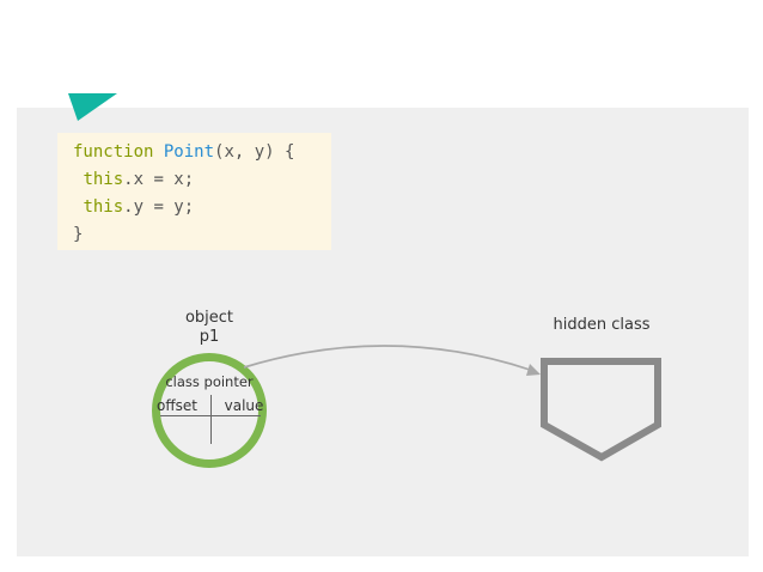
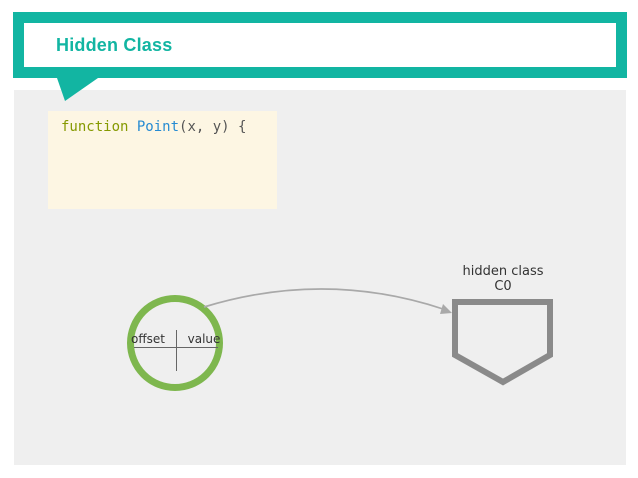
+ Hidden Class
  function Point(x, y) {
- this.x = x;
- this.y = y;
- }
- object
- p1
- class pointer
  offset
  value
  hidden class
+ C0
